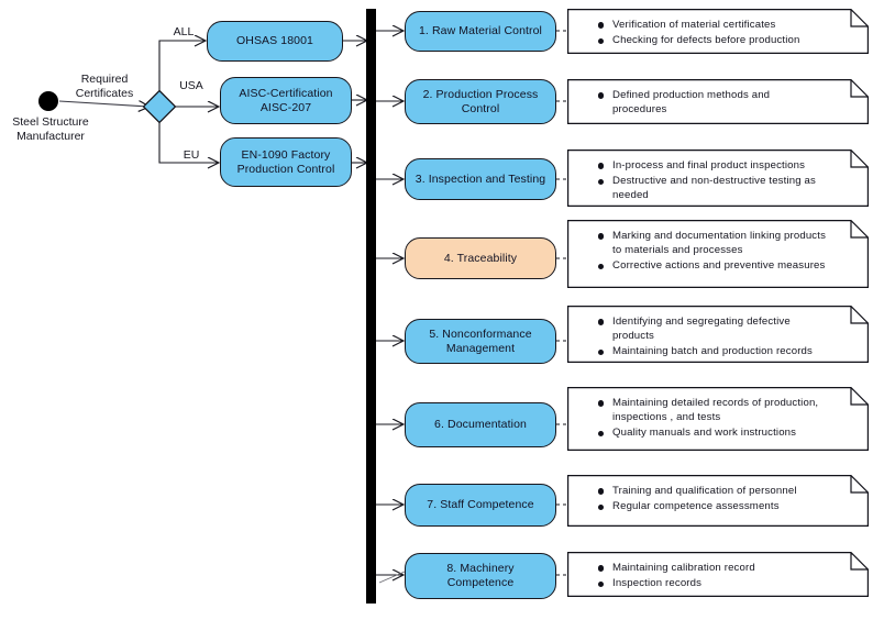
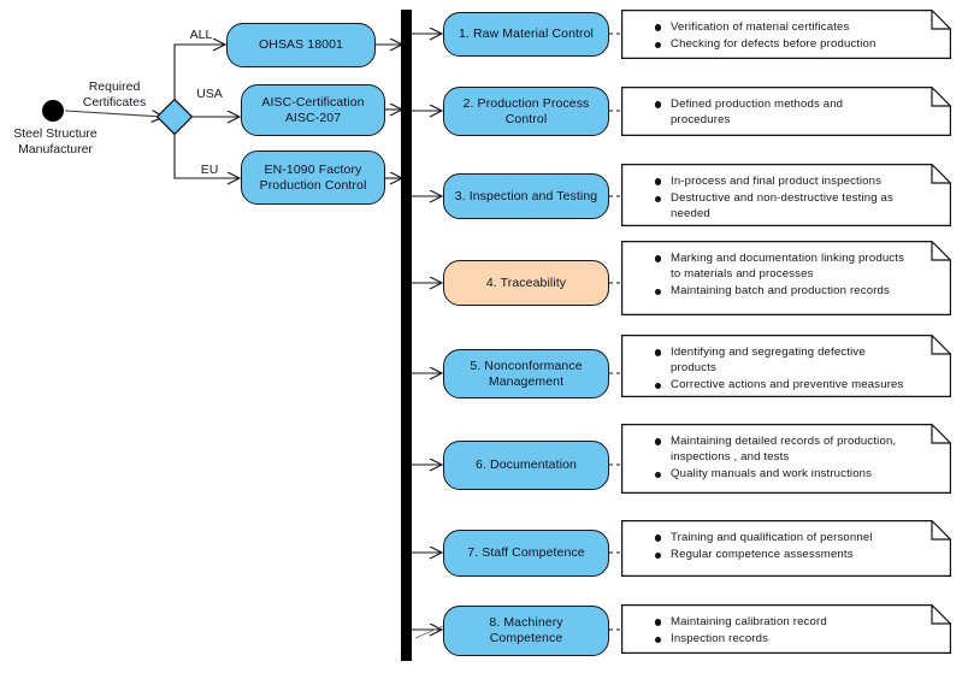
  Steel Structure
  Manufacturer
  Required
  Certificates
  ALL
  USA
  EU
  OHSAS 18001
  AISC-Certification
  AISC-207
  EN-1090 Factory
  Production Control
  1. Raw Material Control
  2. Production Process
  Control
  3. Inspection and Testing
  4. Traceability
  5. Nonconformance
  Management
  6. Documentation
  7. Staff Competence
  8. Machinery Competence
  Verification of material certificates
  Checking for defects before production
  Defined production methods and
  procedures
  In-process and final product inspections
  Destructive and non-destructive testing as
  needed
  Marking and documentation linking products
  to materials and processes
- Corrective actions and preventive measures
+ Maintaining batch and production records
  Identifying and segregating defective
  products
- Maintaining batch and production records
+ Corrective actions and preventive measures
  Maintaining detailed records of production,
  inspections , and tests
  Quality manuals and work instructions
  Training and qualification of personnel
  Regular competence assessments
  Maintaining calibration record
  Inspection records
